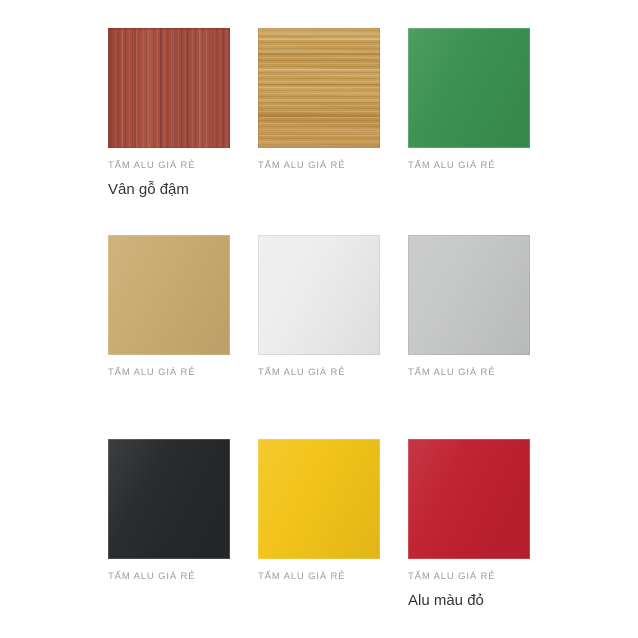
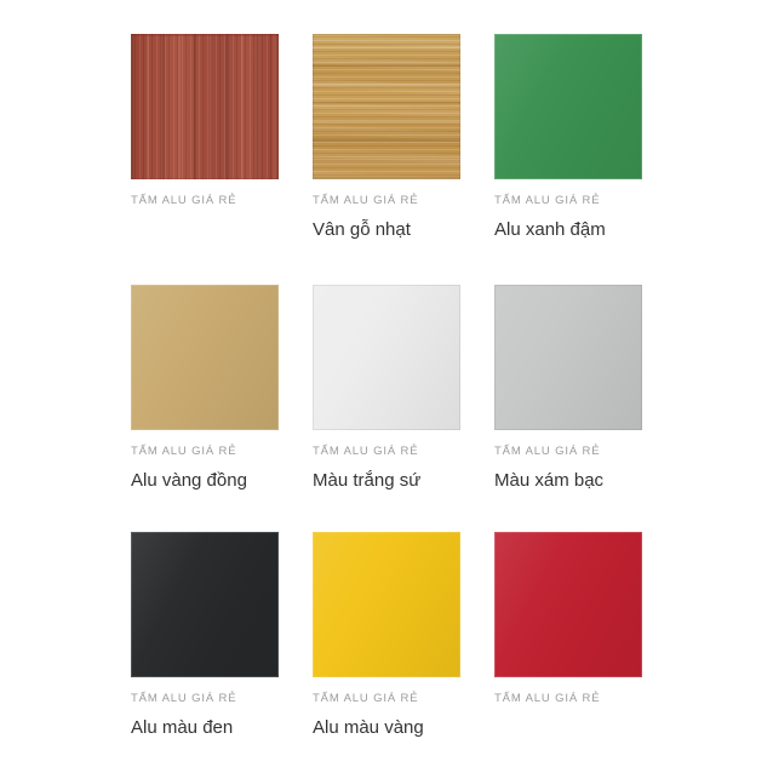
  TẤM ALU GIÁ RẺ
- Vân gỗ đậm
  TẤM ALU GIÁ RẺ
+ Vân gỗ nhạt
  TẤM ALU GIÁ RẺ
+ Alu xanh đậm
  TẤM ALU GIÁ RẺ
+ Alu vàng đồng
  TẤM ALU GIÁ RẺ
+ Màu trắng sứ
  TẤM ALU GIÁ RẺ
+ Màu xám bạc
  TẤM ALU GIÁ RẺ
+ Alu màu đen
  TẤM ALU GIÁ RẺ
+ Alu màu vàng
  TẤM ALU GIÁ RẺ
- Alu màu đỏ
